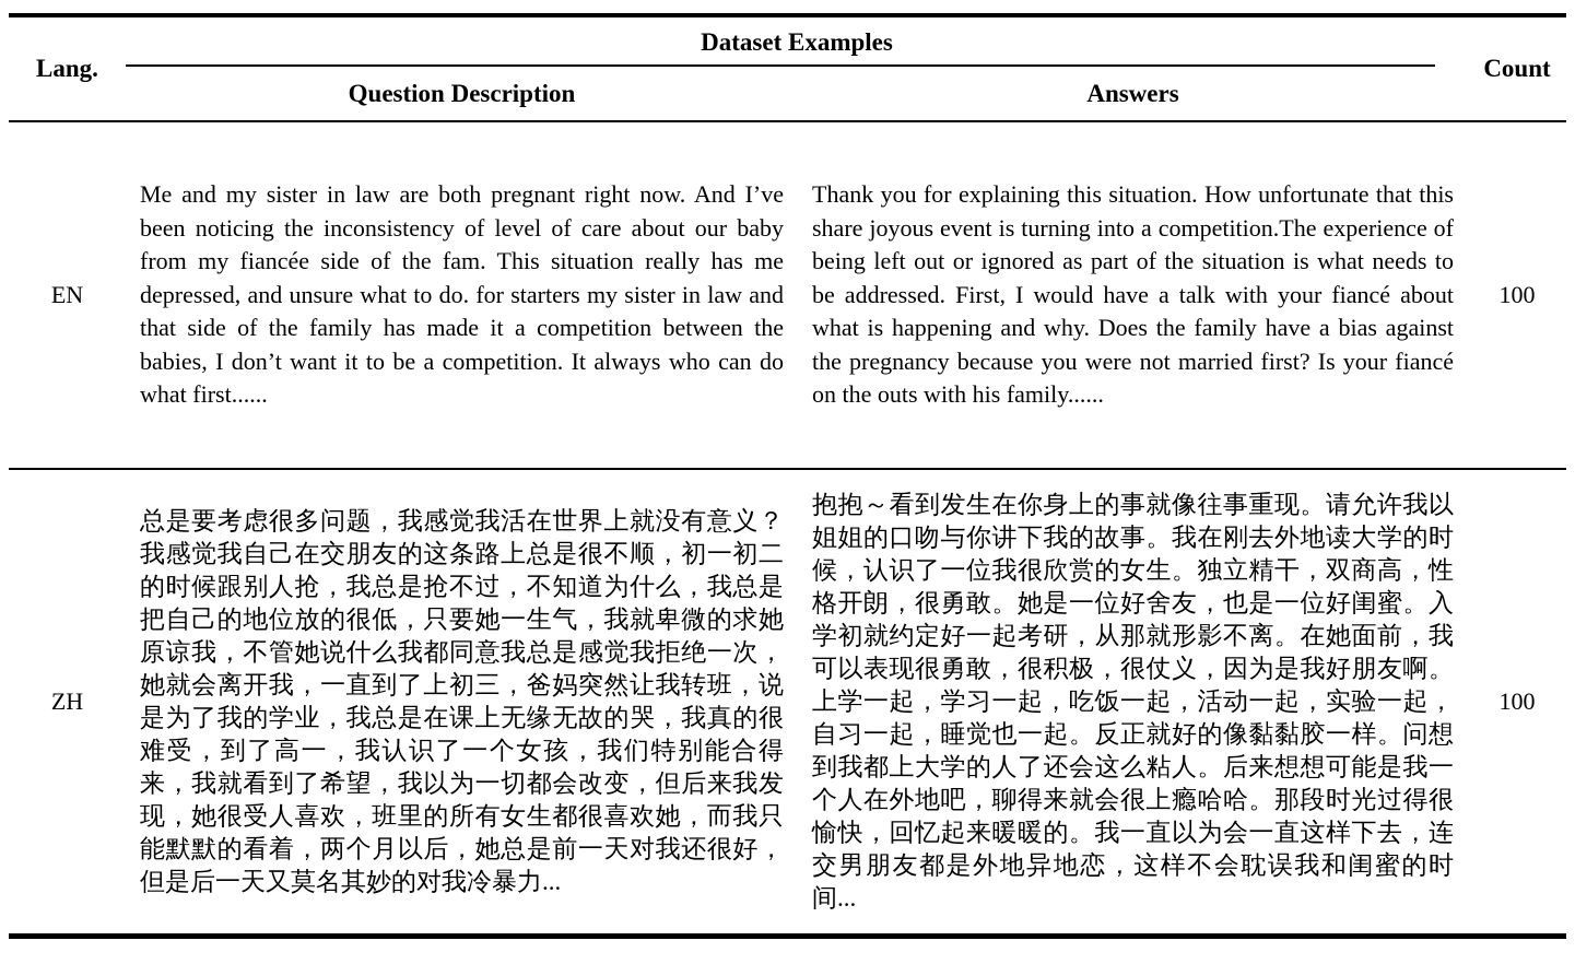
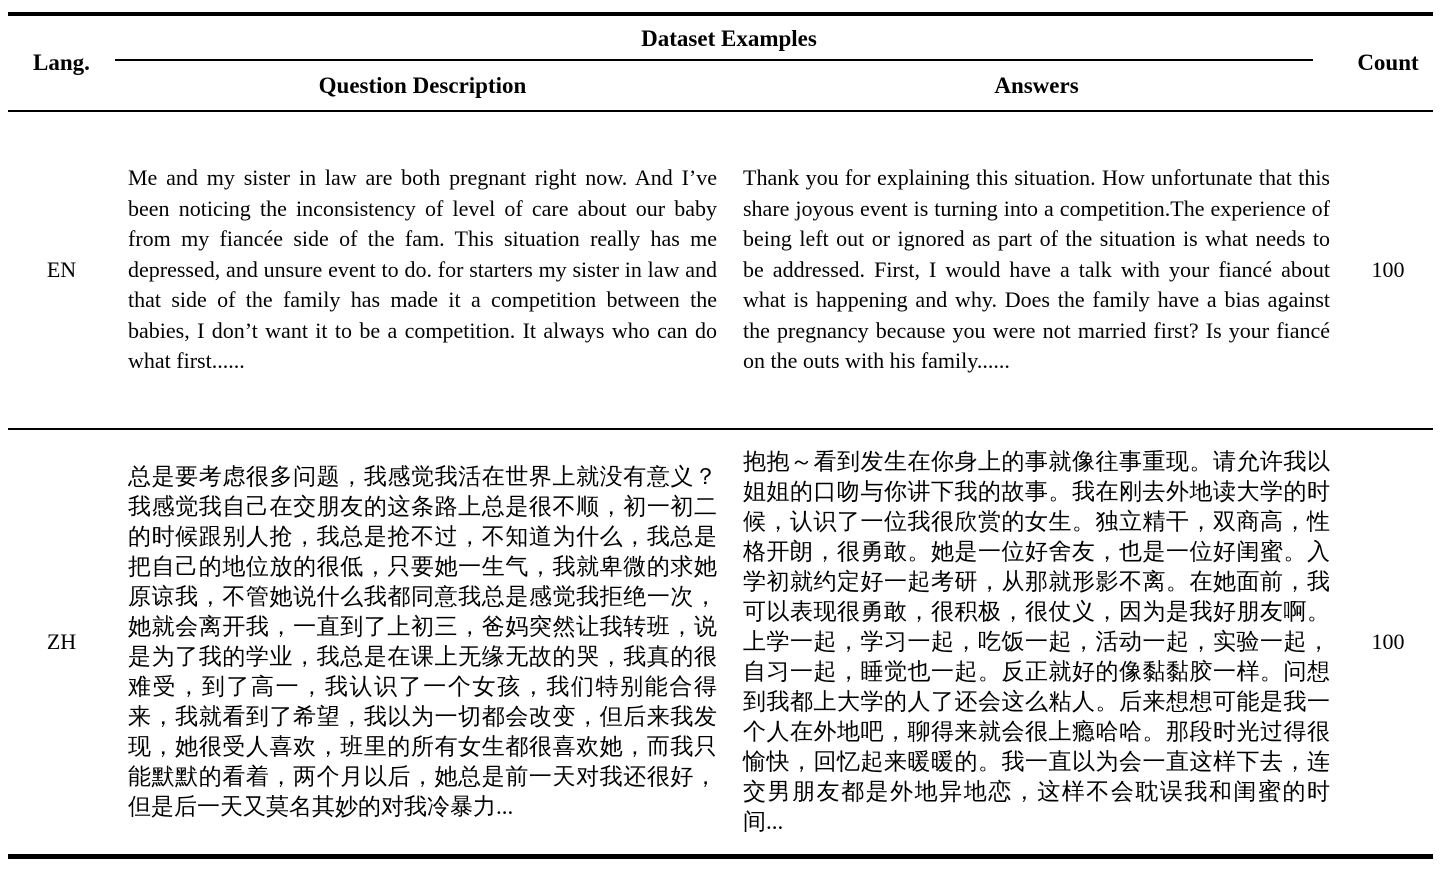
  Lang.	Dataset Examples	Count
  Question Description	Answers
- EN	Me and my sister in law are both pregnant right now. And I’ve been noticing the inconsistency of level of care about our baby from my fiancée side of the fam. This situation really has me depressed, and unsure what to do. for starters my sister in law and that side of the family has made it a competition between the babies, I don’t want it to be a competition. It always who can do what first......	Thank you for explaining this situation. How unfortunate that this share joyous event is turning into a competition.The experience of being left out or ignored as part of the situation is what needs to be addressed. First, I would have a talk with your fiancé about what is happening and why. Does the family have a bias against the pregnancy because you were not married first? Is your fiancé on the outs with his family......	100
+ EN	Me and my sister in law are both pregnant right now. And I’ve been noticing the inconsistency of level of care about our baby from my fiancée side of the fam. This situation really has me depressed, and unsure event to do. for starters my sister in law and that side of the family has made it a competition between the babies, I don’t want it to be a competition. It always who can do what first......	Thank you for explaining this situation. How unfortunate that this share joyous event is turning into a competition.The experience of being left out or ignored as part of the situation is what needs to be addressed. First, I would have a talk with your fiancé about what is happening and why. Does the family have a bias against the pregnancy because you were not married first? Is your fiancé on the outs with his family......	100
  ZH	总是要考虑很多问题，我感觉我活在世界上就没有意义？我感觉我自己在交朋友的这条路上总是很不顺，初一初二的时候跟别人抢，我总是抢不过，不知道为什么，我总是把自己的地位放的很低，只要她一生气，我就卑微的求她原谅我，不管她说什么我都同意我总是感觉我拒绝一次，她就会离开我，一直到了上初三，爸妈突然让我转班，说是为了我的学业，我总是在课上无缘无故的哭，我真的很难受，到了高一，我认识了一个女孩，我们特别能合得来，我就看到了希望，我以为一切都会改变，但后来我发现，她很受人喜欢，班里的所有女生都很喜欢她，而我只能默默的看着，两个月以后，她总是前一天对我还很好，但是后一天又莫名其妙的对我冷暴力...	抱抱～看到发生在你身上的事就像往事重现。请允许我以姐姐的口吻与你讲下我的故事。我在刚去外地读大学的时候，认识了一位我很欣赏的女生。独立精干，双商高，性格开朗，很勇敢。她是一位好舍友，也是一位好闺蜜。入学初就约定好一起考研，从那就形影不离。在她面前，我可以表现很勇敢，很积极，很仗义，因为是我好朋友啊。上学一起，学习一起，吃饭一起，活动一起，实验一起，自习一起，睡觉也一起。反正就好的像黏黏胶一样。问想到我都上大学的人了还会这么粘人。后来想想可能是我一个人在外地吧，聊得来就会很上瘾哈哈。那段时光过得很愉快，回忆起来暖暖的。我一直以为会一直这样下去，连交男朋友都是外地异地恋，这样不会耽误我和闺蜜的时间...	100
